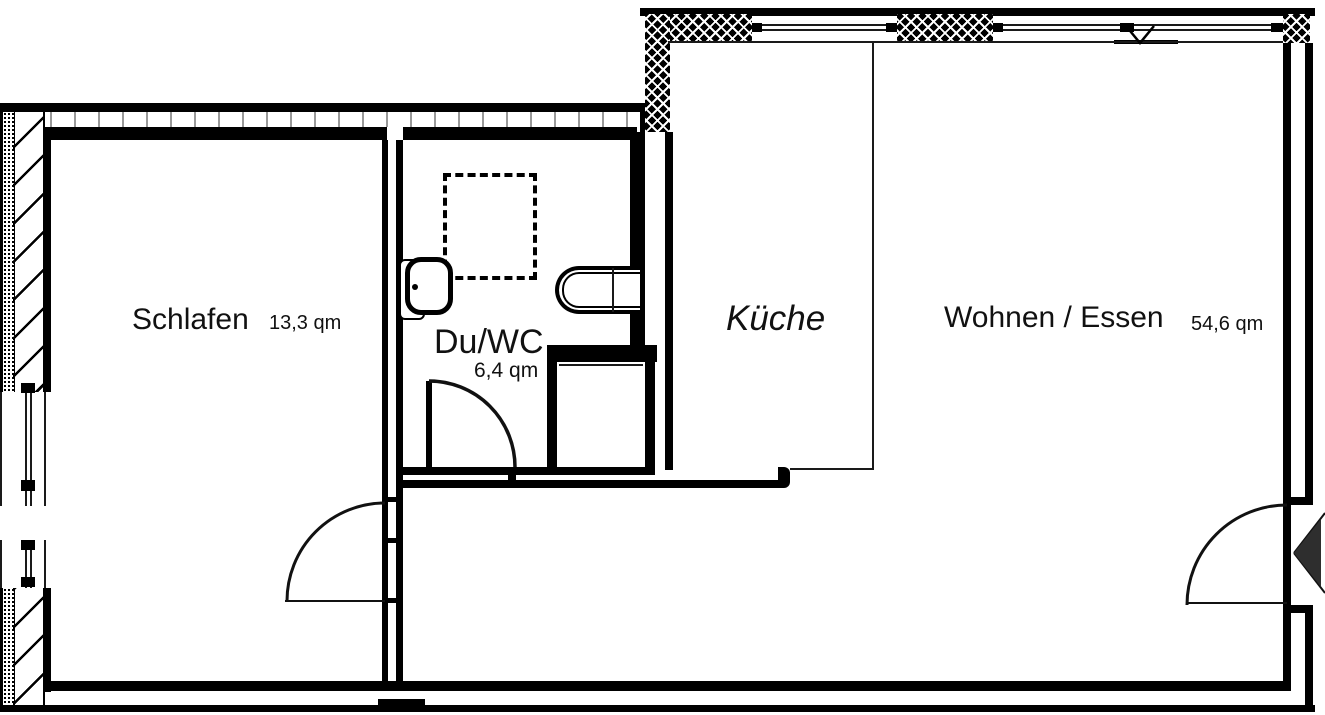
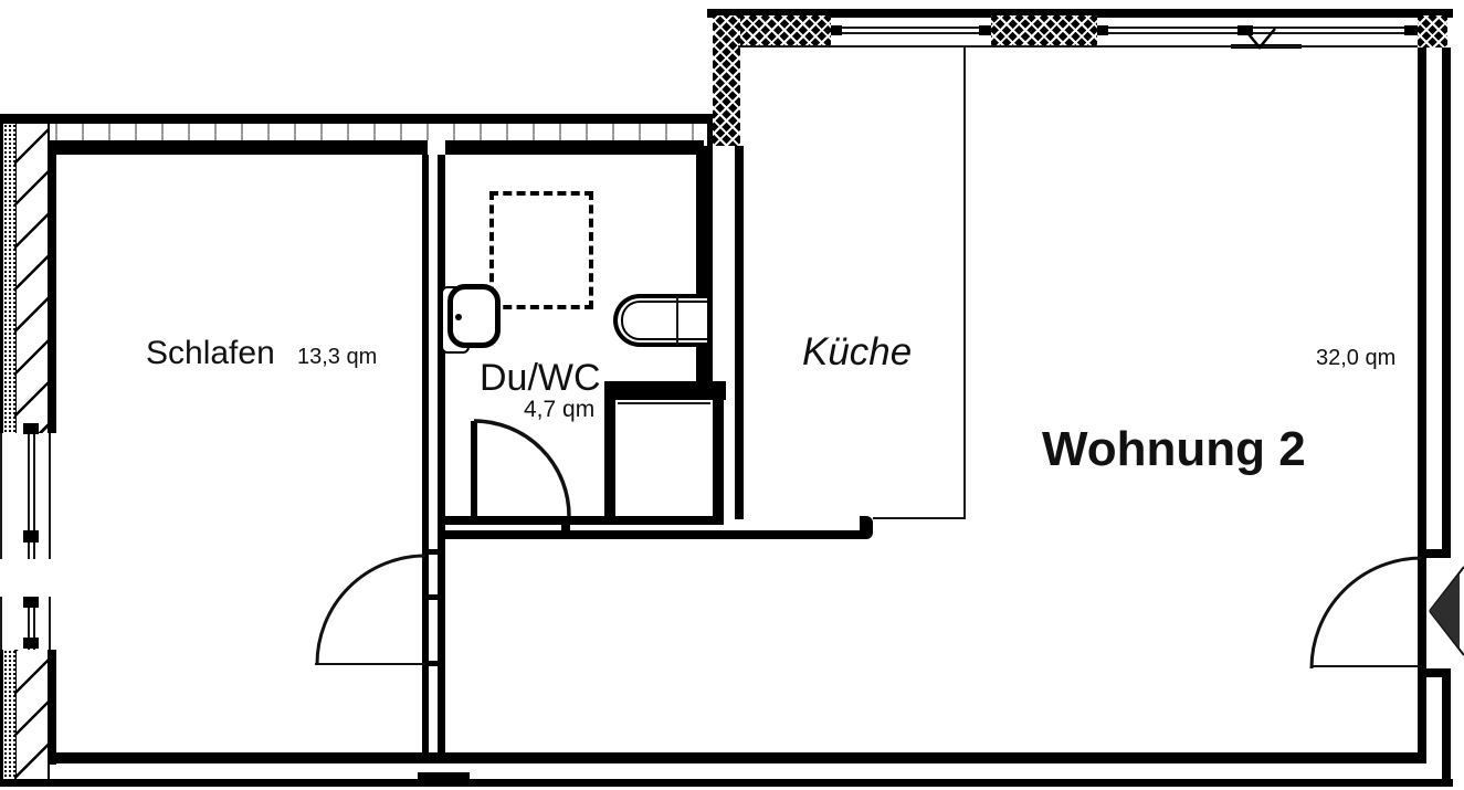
  Schlafen
  13,3 qm
  Du/WC
- 6,4 qm
+ 4,7 qm
  Küche
- Wohnen / Essen
- 54,6 qm
+ 32,0 qm
+ Wohnung 2
